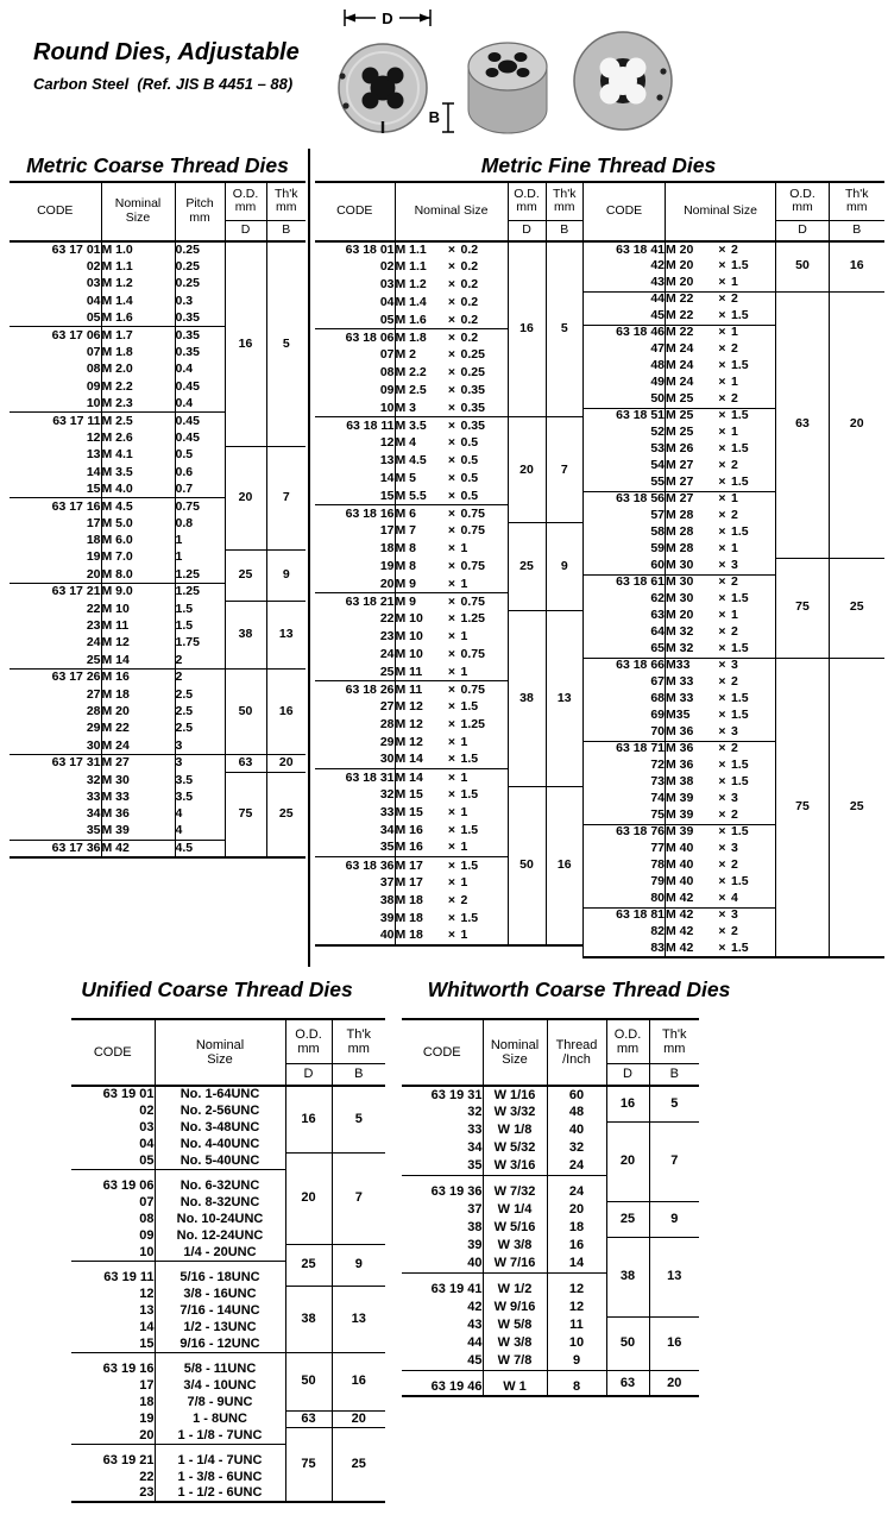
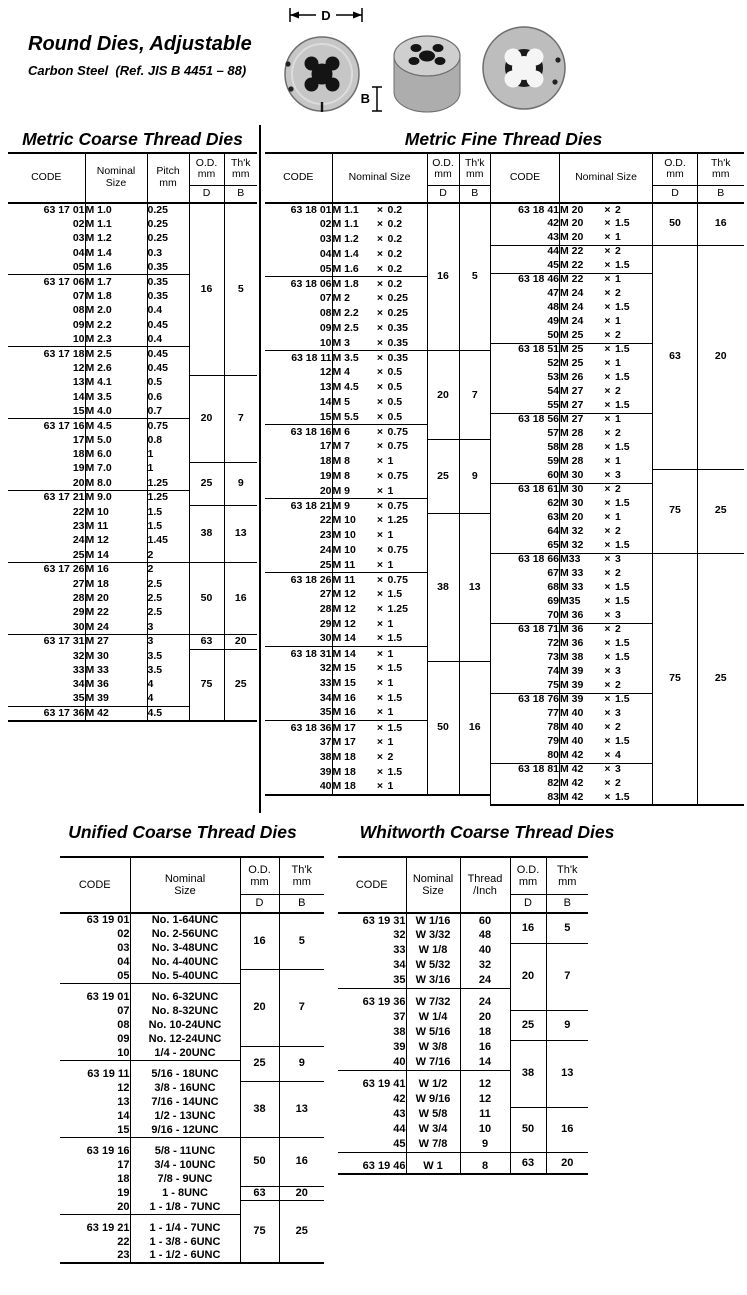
  Round Dies, Adjustable
  Carbon Steel (Ref. JIS B 4451 – 88)
  D
  B
  Metric Coarse Thread Dies
  Metric Fine Thread Dies
  CODE	NominalSize	Pitchmm	O.D.mm	Th'kmm
  D	B
  63 17 01	M 1.0	0.25	16	5
  02	M 1.1	0.25
  03	M 1.2	0.25
  04	M 1.4	0.3
  05	M 1.6	0.35
  63 17 06	M 1.7	0.35
  07	M 1.8	0.35
  08	M 2.0	0.4
  09	M 2.2	0.45
  10	M 2.3	0.4
- 63 17 11	M 2.5	0.45
+ 63 17 18	M 2.5	0.45
  12	M 2.6	0.45
  13	M 4.1	0.5	20	7
  14	M 3.5	0.6
  15	M 4.0	0.7
  63 17 16	M 4.5	0.75
  17	M 5.0	0.8
  18	M 6.0	1
  19	M 7.0	1	25	9
  20	M 8.0	1.25
  63 17 21	M 9.0	1.25
  22	M 10	1.5	38	13
  23	M 11	1.5
- 24	M 12	1.75
+ 24	M 12	1.45
  25	M 14	2
  63 17 26	M 16	2	50	16
  27	M 18	2.5
  28	M 20	2.5
  29	M 22	2.5
  30	M 24	3
  63 17 31	M 27	3	63	20
  32	M 30	3.5	75	25
  33	M 33	3.5
  34	M 36	4
  35	M 39	4
  63 17 36	M 42	4.5
  CODE	Nominal Size	O.D.mm	Th'kmm
  D	B
  63 18 01	M 1.1 × 0.2	16	5
  02	M 1.1 × 0.2
  03	M 1.2 × 0.2
  04	M 1.4 × 0.2
  05	M 1.6 × 0.2
  63 18 06	M 1.8 × 0.2
  07	M 2 × 0.25
  08	M 2.2 × 0.25
  09	M 2.5 × 0.35
  10	M 3 × 0.35
  63 18 11	M 3.5 × 0.35	20	7
  12	M 4 × 0.5
  13	M 4.5 × 0.5
  14	M 5 × 0.5
  15	M 5.5 × 0.5
  63 18 16	M 6 × 0.75
  17	M 7 × 0.75	25	9
  18	M 8 × 1
  19	M 8 × 0.75
  20	M 9 × 1
  63 18 21	M 9 × 0.75
  22	M 10 × 1.25	38	13
  23	M 10 × 1
  24	M 10 × 0.75
  25	M 11 × 1
  63 18 26	M 11 × 0.75
  27	M 12 × 1.5
  28	M 12 × 1.25
  29	M 12 × 1
  30	M 14 × 1.5
  63 18 31	M 14 × 1
  32	M 15 × 1.5	50	16
  33	M 15 × 1
  34	M 16 × 1.5
  35	M 16 × 1
  63 18 36	M 17 × 1.5
  37	M 17 × 1
  38	M 18 × 2
  39	M 18 × 1.5
  40	M 18 × 1
  CODE	Nominal Size	O.D.mm	Th'kmm
  D	B
  63 18 41	M 20 × 2	50	16
  42	M 20 × 1.5
  43	M 20 × 1
  44	M 22 × 2	63	20
  45	M 22 × 1.5
  63 18 46	M 22 × 1
  47	M 24 × 2
  48	M 24 × 1.5
  49	M 24 × 1
  50	M 25 × 2
  63 18 51	M 25 × 1.5
  52	M 25 × 1
  53	M 26 × 1.5
  54	M 27 × 2
  55	M 27 × 1.5
  63 18 56	M 27 × 1
  57	M 28 × 2
  58	M 28 × 1.5
  59	M 28 × 1
  60	M 30 × 3	75	25
  63 18 61	M 30 × 2
  62	M 30 × 1.5
  63	M 20 × 1
  64	M 32 × 2
  65	M 32 × 1.5
  63 18 66	M33 × 3	75	25
  67	M 33 × 2
  68	M 33 × 1.5
  69	M35 × 1.5
  70	M 36 × 3
  63 18 71	M 36 × 2
  72	M 36 × 1.5
  73	M 38 × 1.5
  74	M 39 × 3
  75	M 39 × 2
  63 18 76	M 39 × 1.5
  77	M 40 × 3
  78	M 40 × 2
  79	M 40 × 1.5
  80	M 42 × 4
  63 18 81	M 42 × 3
  82	M 42 × 2
  83	M 42 × 1.5
  Unified Coarse Thread Dies
  Whitworth Coarse Thread Dies
  CODE	NominalSize	O.D.mm	Th'kmm
  D	B
  63 19 01	No. 1-64UNC	16	5
  02	No. 2-56UNC
  03	No. 3-48UNC
  04	No. 4-40UNC
  05	No. 5-40UNC	20	7
- 63 19 06	No. 6-32UNC
+ 63 19 01	No. 6-32UNC
  07	No. 8-32UNC
  08	No. 10-24UNC
  09	No. 12-24UNC
  10	1/4 - 20UNC	25	9
  63 19 11	5/16 - 18UNC
  12	3/8 - 16UNC	38	13
  13	7/16 - 14UNC
  14	1/2 - 13UNC
  15	9/16 - 12UNC
  		50	16
  63 19 16	5/8 - 11UNC
  17	3/4 - 10UNC
  18	7/8 - 9UNC
  19	1 - 8UNC	63	20
  20	1 - 1/8 - 7UNC	75	25
  63 19 21	1 - 1/4 - 7UNC
  22	1 - 3/8 - 6UNC
  23	1 - 1/2 - 6UNC
  CODE	NominalSize	Thread/Inch	O.D.mm	Th'kmm
  D	B
  63 19 31	W 1/16	60	16	5
  32	W 3/32	48
  33	W 1/8	40	20	7
  34	W 5/32	32
  35	W 3/16	24
  63 19 36	W 7/32	24
  37	W 1/4	20	25	9
  38	W 5/16	18
  39	W 3/8	16	38	13
  40	W 7/16	14
  63 19 41	W 1/2	12
  42	W 9/16	12
  43	W 5/8	11	50	16
- 44	W 3/8	10
+ 44	W 3/4	10
  45	W 7/8	9
  			63	20
  63 19 46	W 1	8
